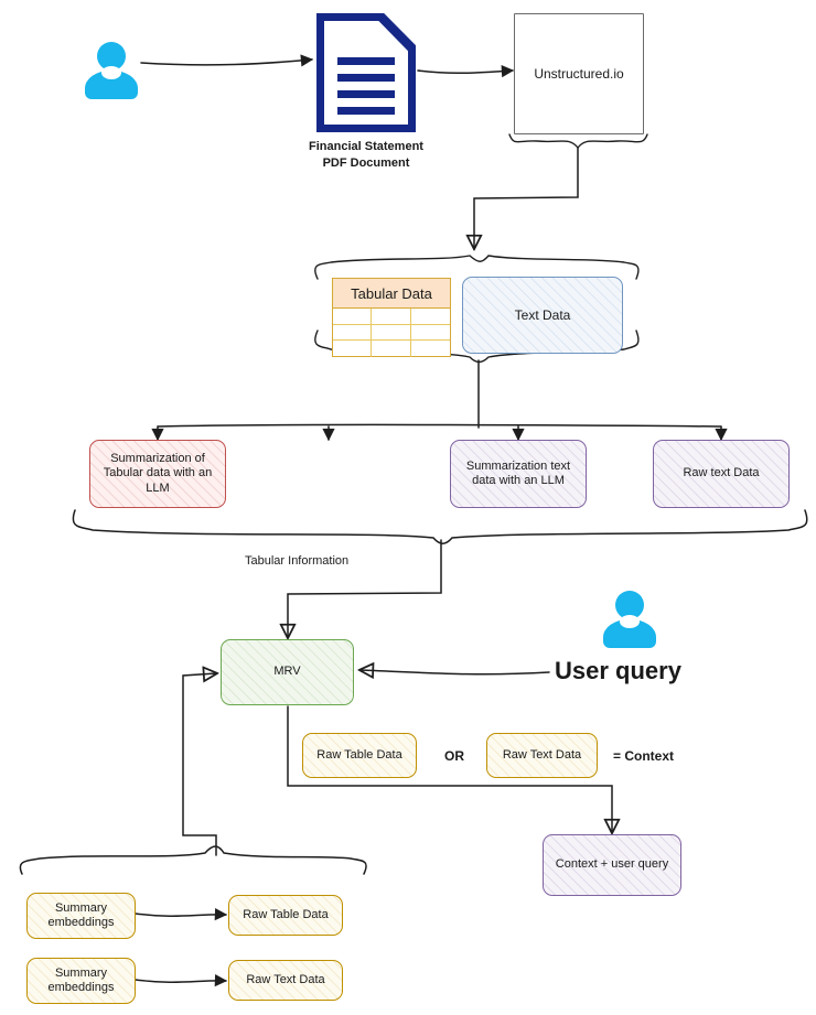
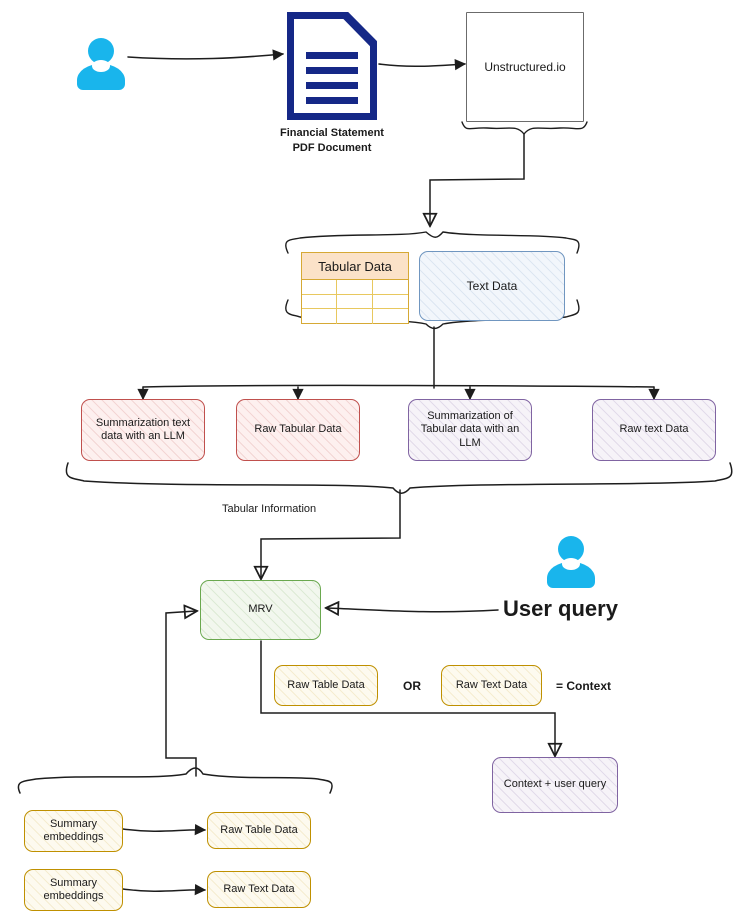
  Financial Statement
  PDF Document
  Unstructured.io
  Tabular Data
  Text Data
- Summarization of Tabular data with an LLM
+ Summarization text data with an LLM
+ Raw Tabular Data
- Summarization text data with an LLM
+ Summarization of Tabular data with an LLM
  Raw text Data
  Tabular Information
  MRV
  User query
  Raw Table Data
  OR
  Raw Text Data
  = Context
  Context + user query
  Summary embeddings
  Raw Table Data
  Summary embeddings
  Raw Text Data
